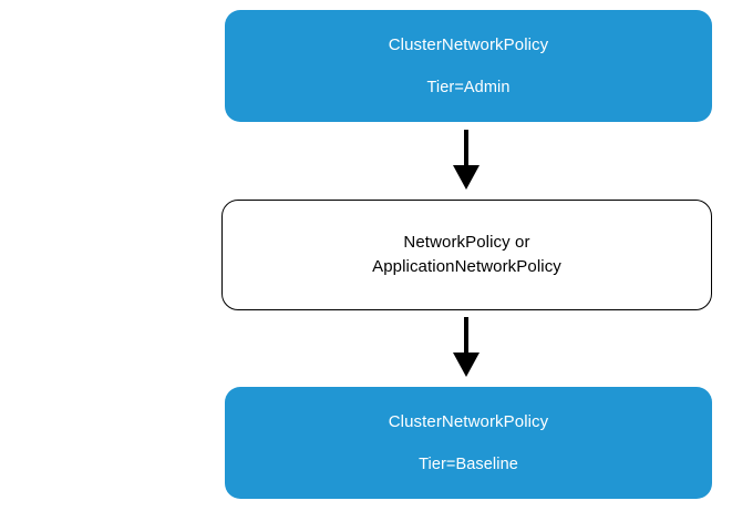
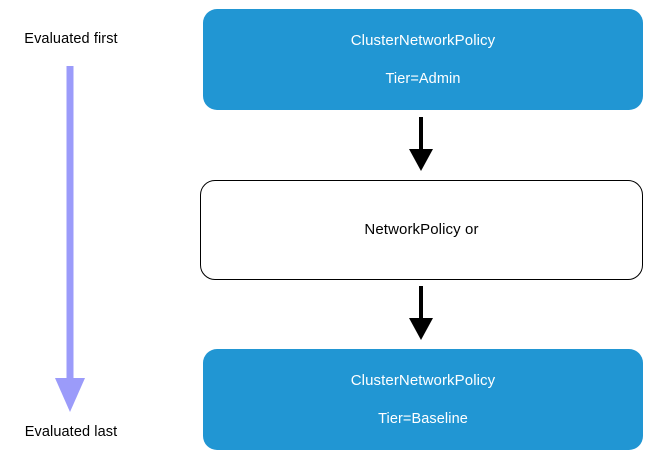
+ Evaluated first
+ Evaluated last
  ClusterNetworkPolicy
  Tier=Admin
  NetworkPolicy or
- ApplicationNetworkPolicy
  ClusterNetworkPolicy
  Tier=Baseline
